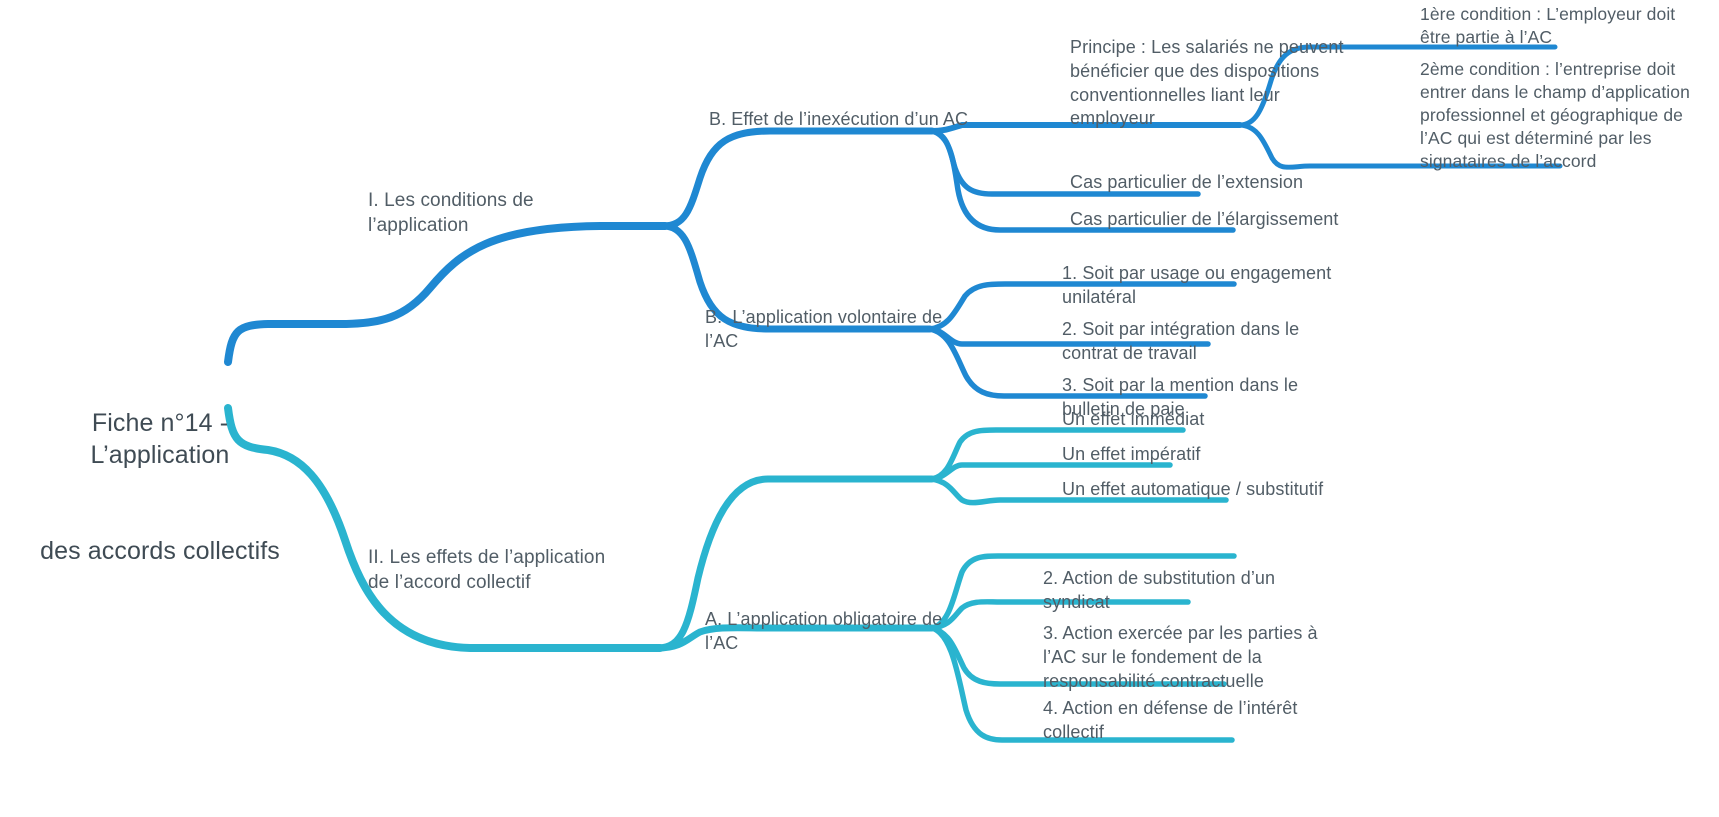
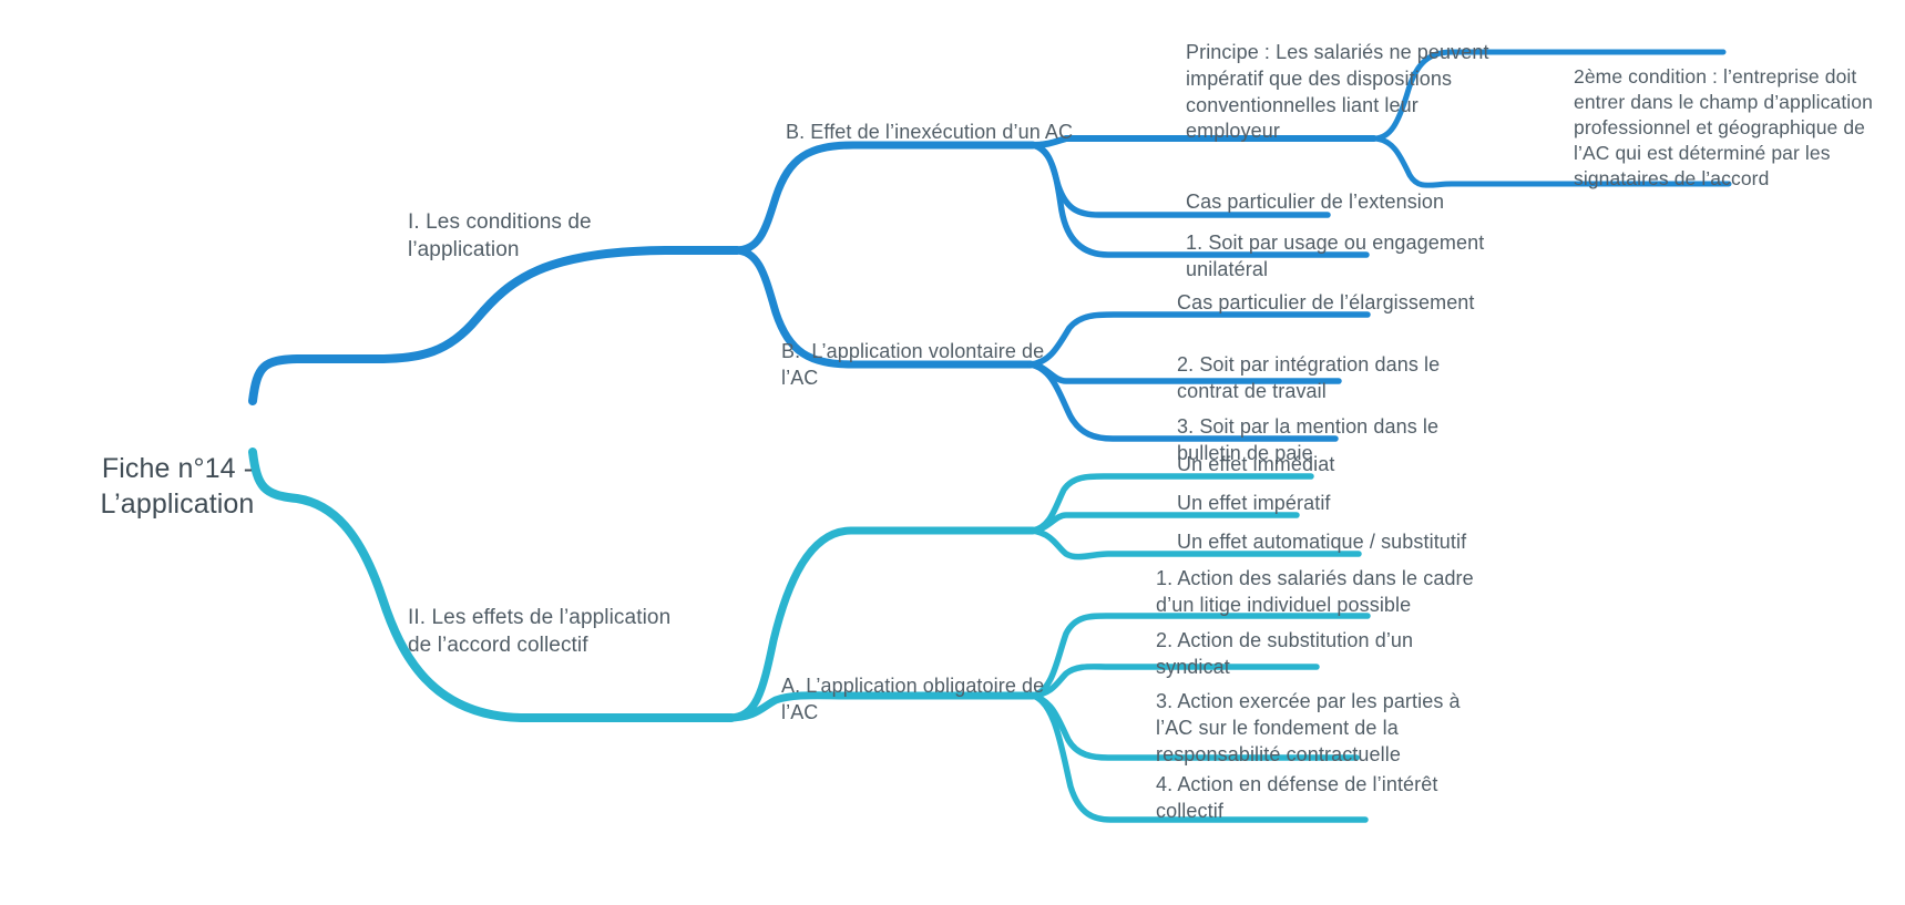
  Fiche n°14 - L’application
- des accords collectifs
  I. Les conditions de l’application
  II. Les effets de l’application de l’accord collectif
  B. Effet de l’inexécution d’un AC
  B. L’application volontaire de l’AC
  A. L’application obligatoire de l’AC
- Principe : Les salariés ne peuvent bénéficier que des dispositions conventionnelles liant leur employeur
+ Principe : Les salariés ne peuvent impératif que des dispositions conventionnelles liant leur employeur
  Cas particulier de l’extension
- Cas particulier de l’élargissement
+ 1. Soit par usage ou engagement unilatéral
- 1ère condition : L’employeur doit être partie à l’AC
  2ème condition : l’entreprise doit entrer dans le champ d’application professionnel et géographique de l’AC qui est déterminé par les signataires de l’accord
- 1. Soit par usage ou engagement unilatéral
+ Cas particulier de l’élargissement
  2. Soit par intégration dans le contrat de travail
  3. Soit par la mention dans le bulletin de paie
  Un effet immédiat
  Un effet impératif
  Un effet automatique / substitutif
+ 1. Action des salariés dans le cadre d’un litige individuel possible
  2. Action de substitution d’un syndicat
  3. Action exercée par les parties à l’AC sur le fondement de la responsabilité contractuelle
  4. Action en défense de l’intérêt collectif
